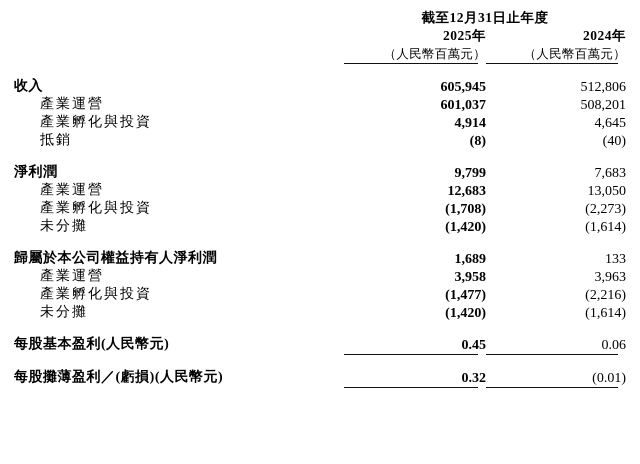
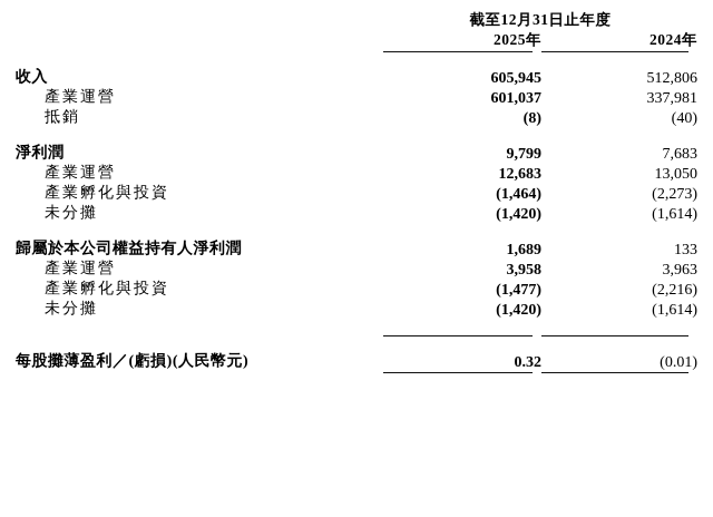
  	截至12月31日止年度
  	2025年	2024年
- 	（人民幣百萬元）	（人民幣百萬元）
  收入	605,945	512,806
- 產業運營	601,037	508,201
+ 產業運營	601,037	337,981
- 產業孵化與投資	4,914	4,645
  抵銷	(8)	(40)
  淨利潤	9,799	7,683
  產業運營	12,683	13,050
- 產業孵化與投資	(1,708)	(2,273)
+ 產業孵化與投資	(1,464)	(2,273)
  未分攤	(1,420)	(1,614)
  歸屬於本公司權益持有人淨利潤	1,689	133
  產業運營	3,958	3,963
  產業孵化與投資	(1,477)	(2,216)
  未分攤	(1,420)	(1,614)
- 每股基本盈利(人民幣元)	0.45	0.06
  每股攤薄盈利／(虧損)(人民幣元)	0.32	(0.01)
